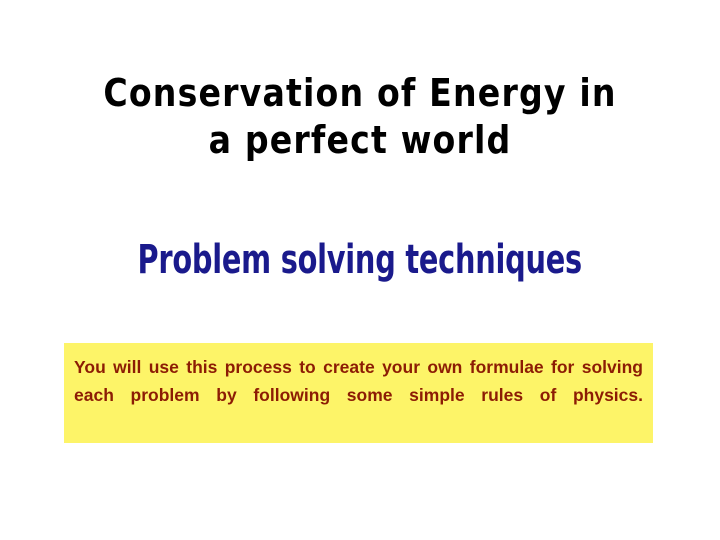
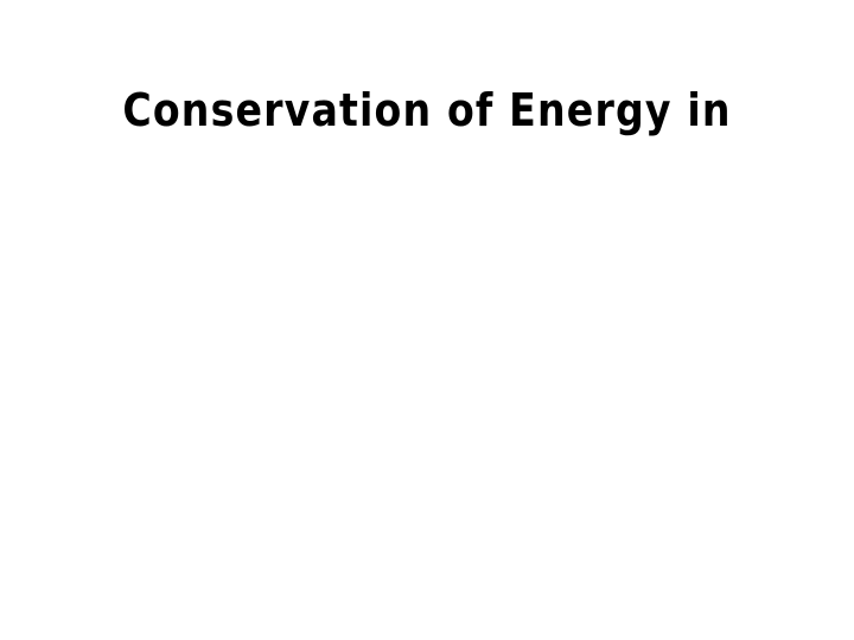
  Conservation of Energy in
- a perfect world
- Problem solving techniques
- You will use this process to create your own formulae for solving each problem by following some simple rules of physics.
